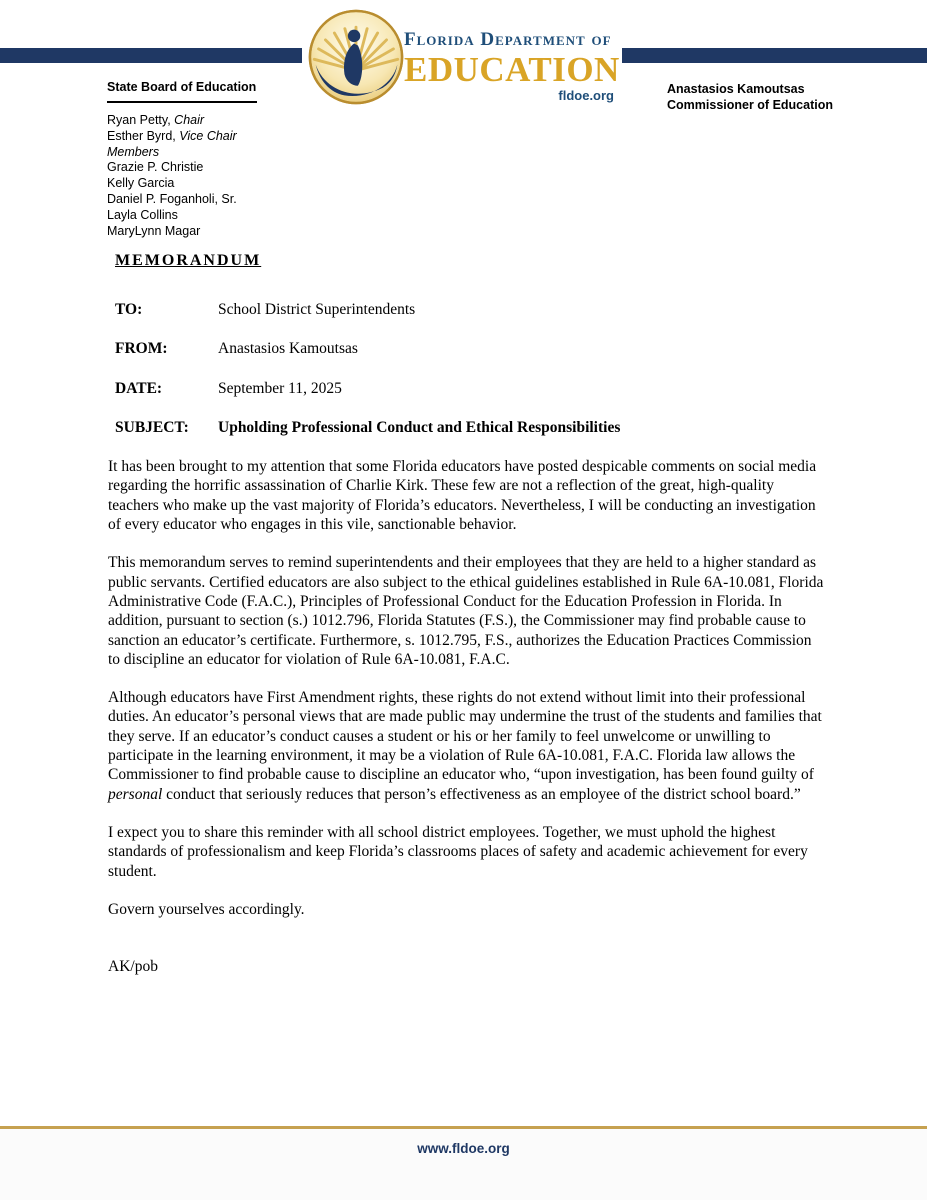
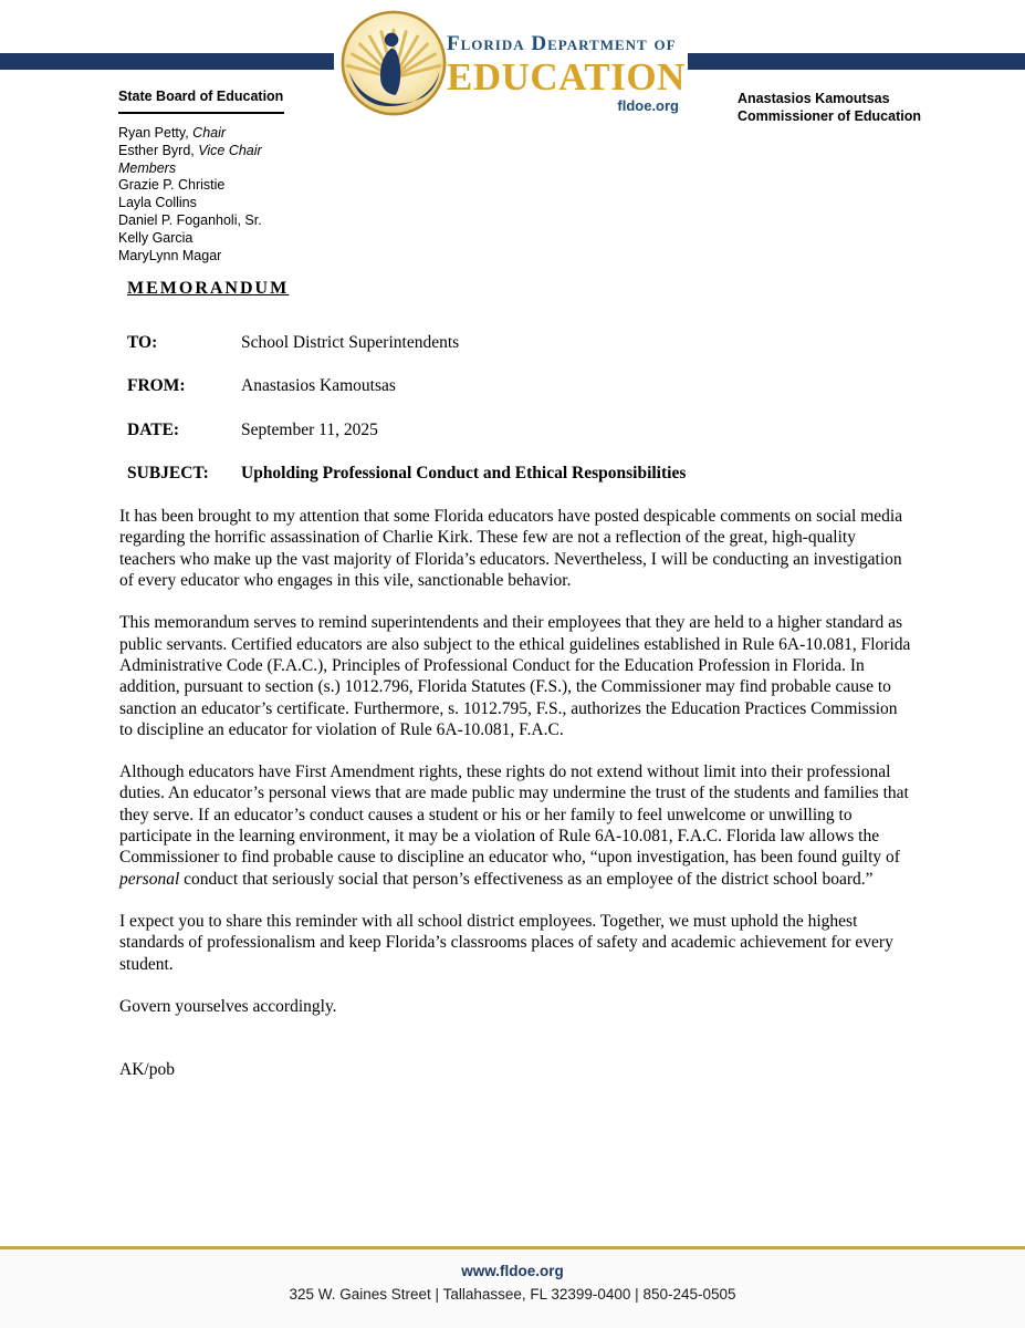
  Florida Department of
  EDUCATION
  fldoe.org
  State Board of Education
  Ryan Petty, Chair
  Esther Byrd, Vice Chair
  Members
  Grazie P. Christie
- Kelly Garcia
+ Layla Collins
  Daniel P. Foganholi, Sr.
- Layla Collins
+ Kelly Garcia
  MaryLynn Magar
  Anastasios Kamoutsas
  Commissioner of Education
  MEMORANDUM
  TO: School District Superintendents
  FROM: Anastasios Kamoutsas
  DATE: September 11, 2025
  SUBJECT: Upholding Professional Conduct and Ethical Responsibilities
  It has been brought to my attention that some Florida educators have posted despicable comments on social media regarding the horrific assassination of Charlie Kirk. These few are not a reflection of the great, high-quality teachers who make up the vast majority of Florida’s educators. Nevertheless, I will be conducting an investigation of every educator who engages in this vile, sanctionable behavior.
  This memorandum serves to remind superintendents and their employees that they are held to a higher standard as public servants. Certified educators are also subject to the ethical guidelines established in Rule 6A-10.081, Florida Administrative Code (F.A.C.), Principles of Professional Conduct for the Education Profession in Florida. In addition, pursuant to section (s.) 1012.796, Florida Statutes (F.S.), the Commissioner may find probable cause to sanction an educator’s certificate. Furthermore, s. 1012.795, F.S., authorizes the Education Practices Commission to discipline an educator for violation of Rule 6A-10.081, F.A.C.
- Although educators have First Amendment rights, these rights do not extend without limit into their professional duties. An educator’s personal views that are made public may undermine the trust of the students and families that they serve. If an educator’s conduct causes a student or his or her family to feel unwelcome or unwilling to participate in the learning environment, it may be a violation of Rule 6A-10.081, F.A.C. Florida law allows the Commissioner to find probable cause to discipline an educator who, “upon investigation, has been found guilty of personal conduct that seriously reduces that person’s effectiveness as an employee of the district school board.”
+ Although educators have First Amendment rights, these rights do not extend without limit into their professional duties. An educator’s personal views that are made public may undermine the trust of the students and families that they serve. If an educator’s conduct causes a student or his or her family to feel unwelcome or unwilling to participate in the learning environment, it may be a violation of Rule 6A-10.081, F.A.C. Florida law allows the Commissioner to find probable cause to discipline an educator who, “upon investigation, has been found guilty of personal conduct that seriously social that person’s effectiveness as an employee of the district school board.”
  I expect you to share this reminder with all school district employees. Together, we must uphold the highest standards of professionalism and keep Florida’s classrooms places of safety and academic achievement for every student.
  Govern yourselves accordingly.
  AK/pob
  www.fldoe.org
+ 325 W. Gaines Street | Tallahassee, FL 32399-0400 | 850-245-0505
